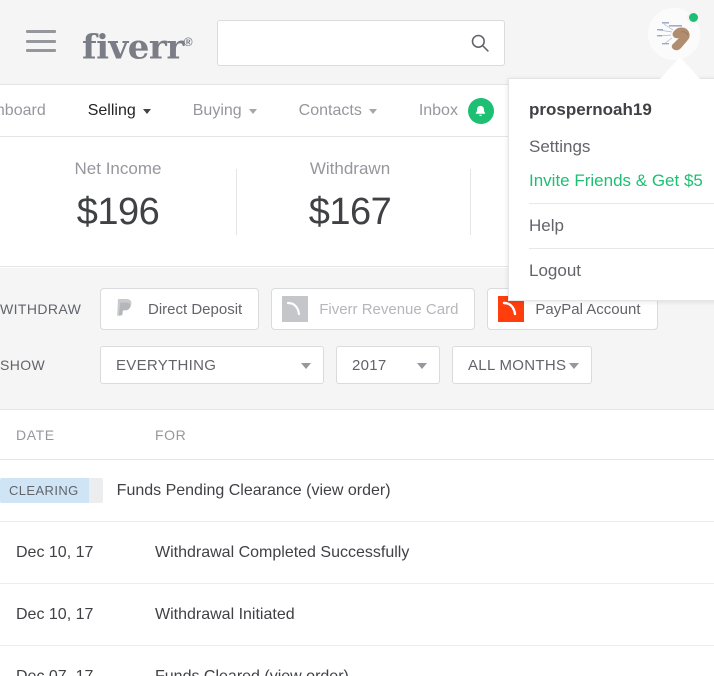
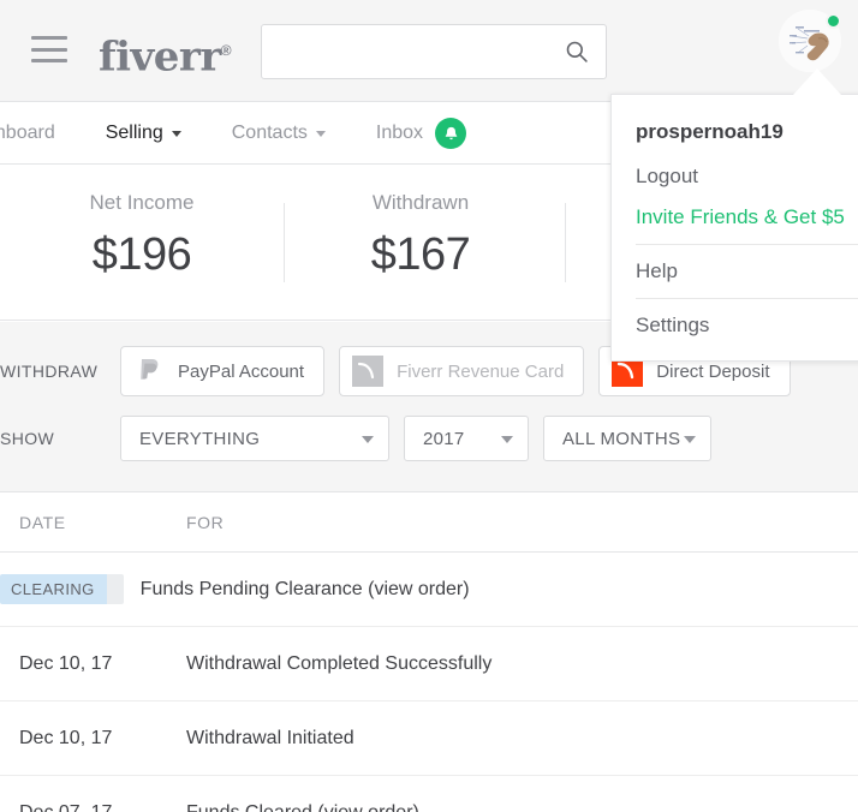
  fiverr®
  hboard
  Selling
- Buying
  Contacts
  Inbox
  Net Income
  $196
  Withdrawn
  $167
  WITHDRAW
- Direct Deposit
+ PayPal Account
  Fiverr Revenue Card
- PayPal Account
+ Direct Deposit
  SHOW
  EVERYTHING
  2017
  ALL MONTHS
  DATE
  FOR
  CLEARING
  Funds Pending Clearance (view order)
  Dec 10, 17
  Withdrawal Completed Successfully
  Dec 10, 17
  Withdrawal Initiated
  prospernoah19
- Settings
+ Logout
  Invite Friends & Get $5
  Help
- Logout
+ Settings
